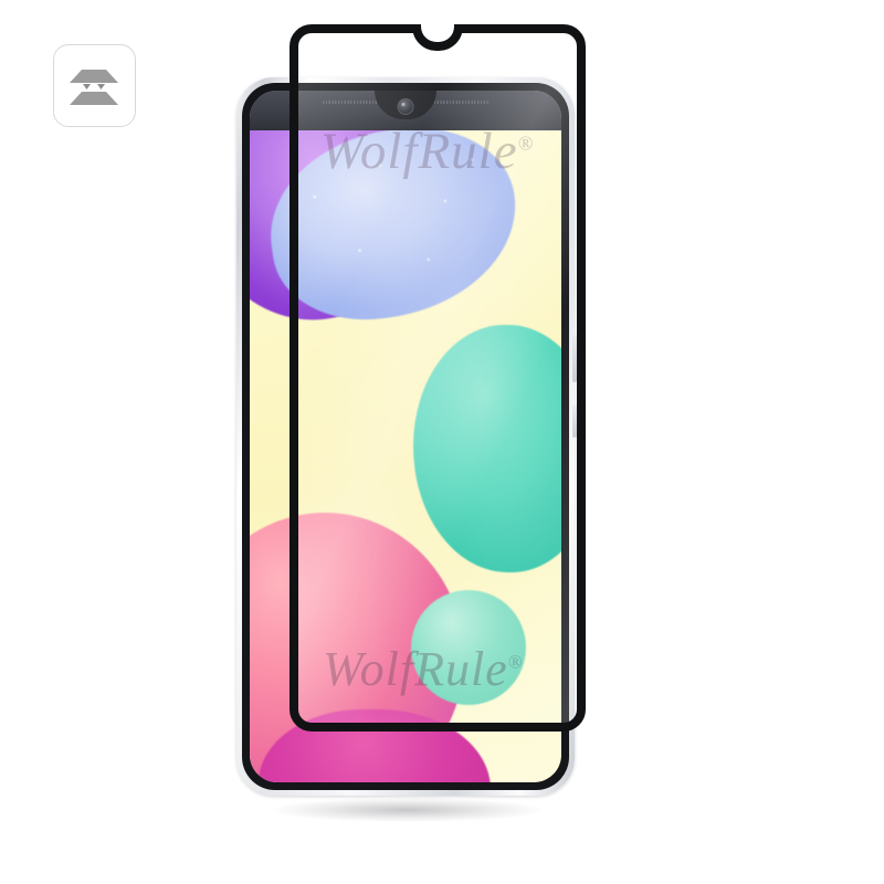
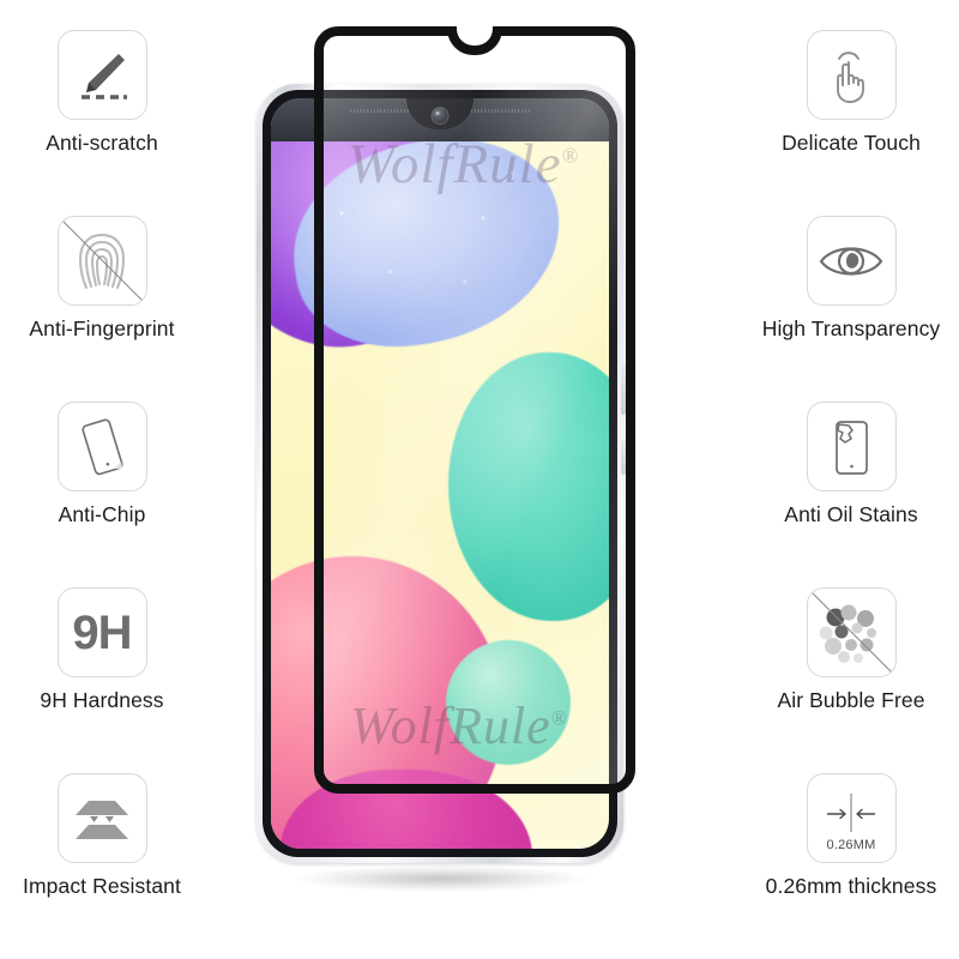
+ Anti-scratch
+ Anti-Fingerprint
+ Anti-Chip
+ 9H
+ 9H Hardness
+ Impact Resistant
+ Delicate Touch
+ High Transparency
+ Anti Oil Stains
+ Air Bubble Free
+ 0.26MM
+ 0.26mm thickness
  WolfRule®
  WolfRule®
